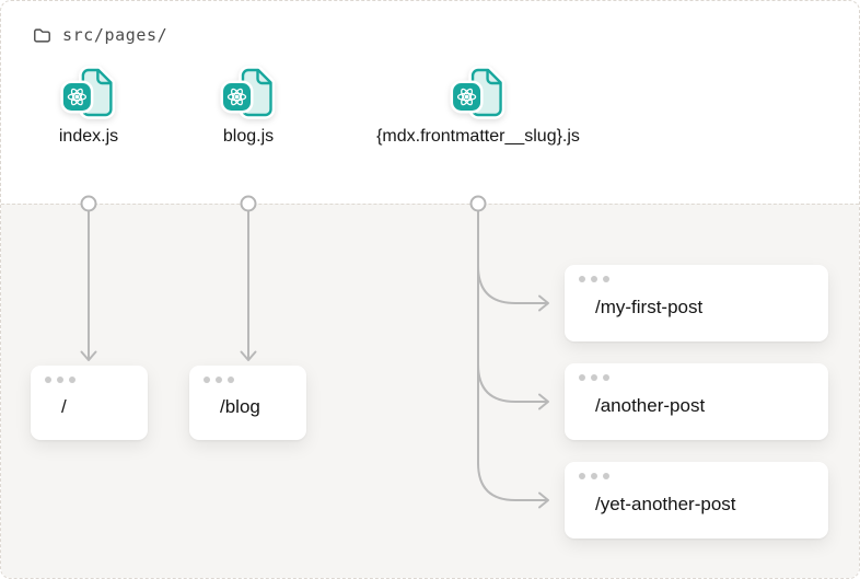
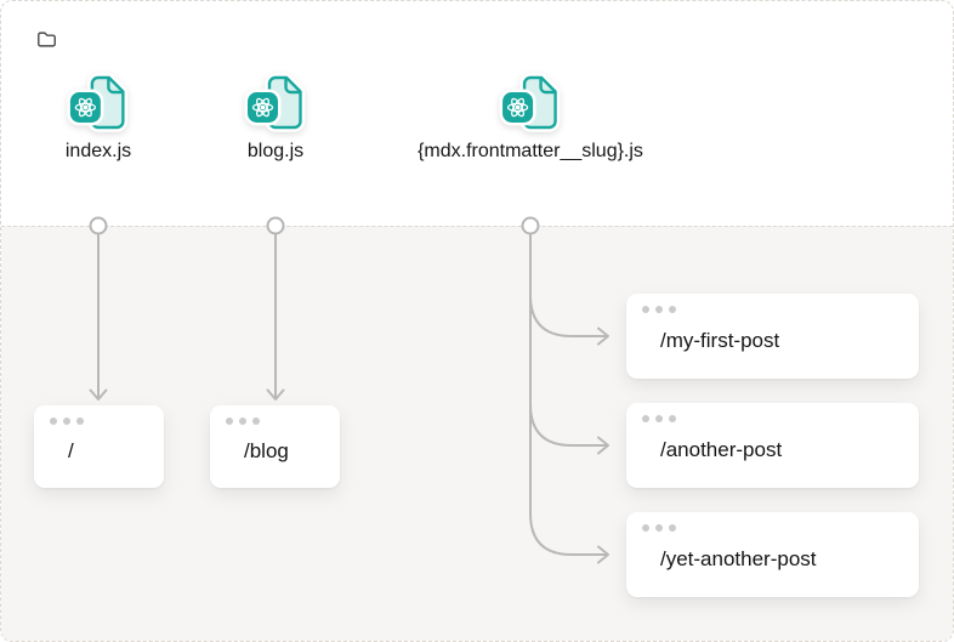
- src/pages/
  index.js
  blog.js
  {mdx.frontmatter__slug}.js
  /
  /blog
  /my-first-post
  /another-post
  /yet-another-post
